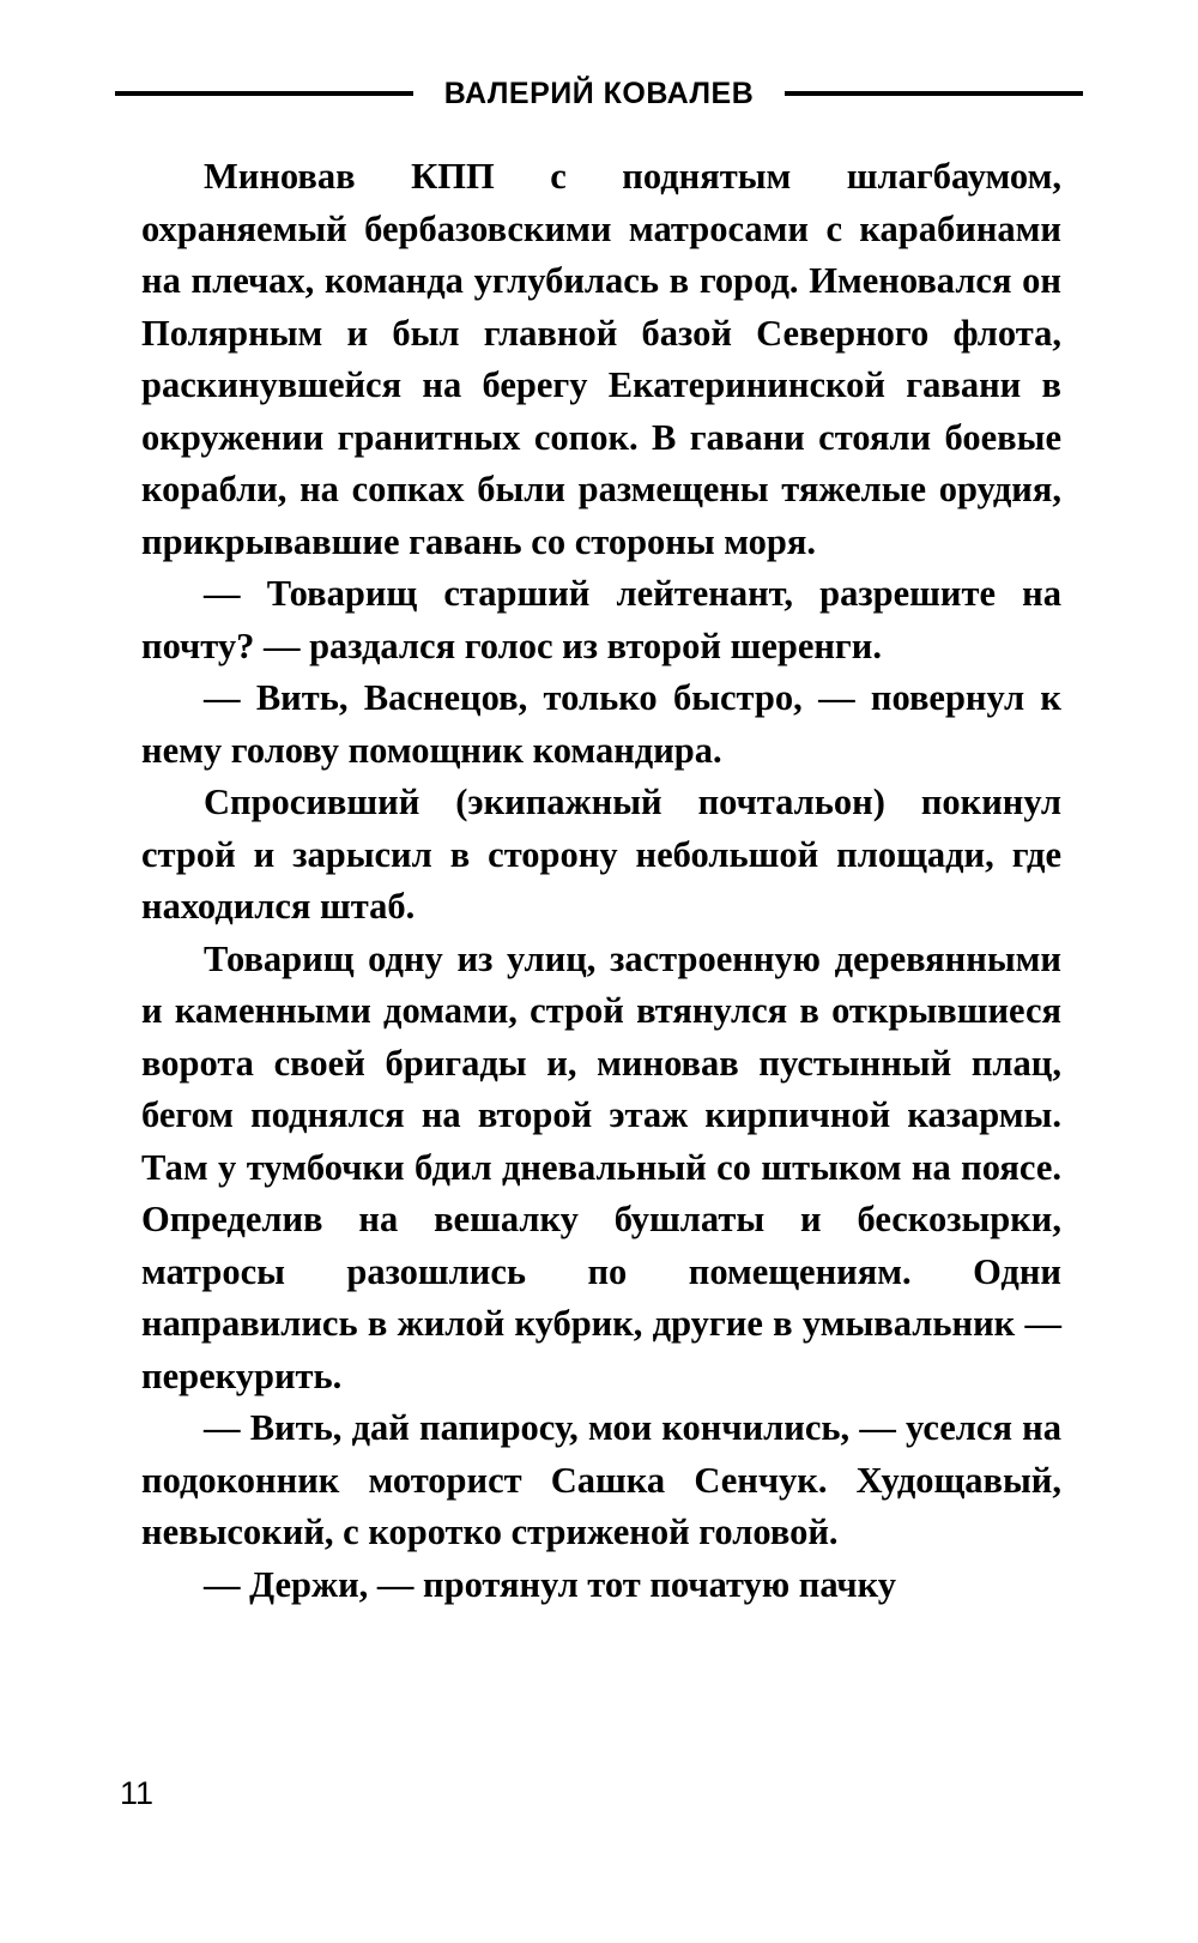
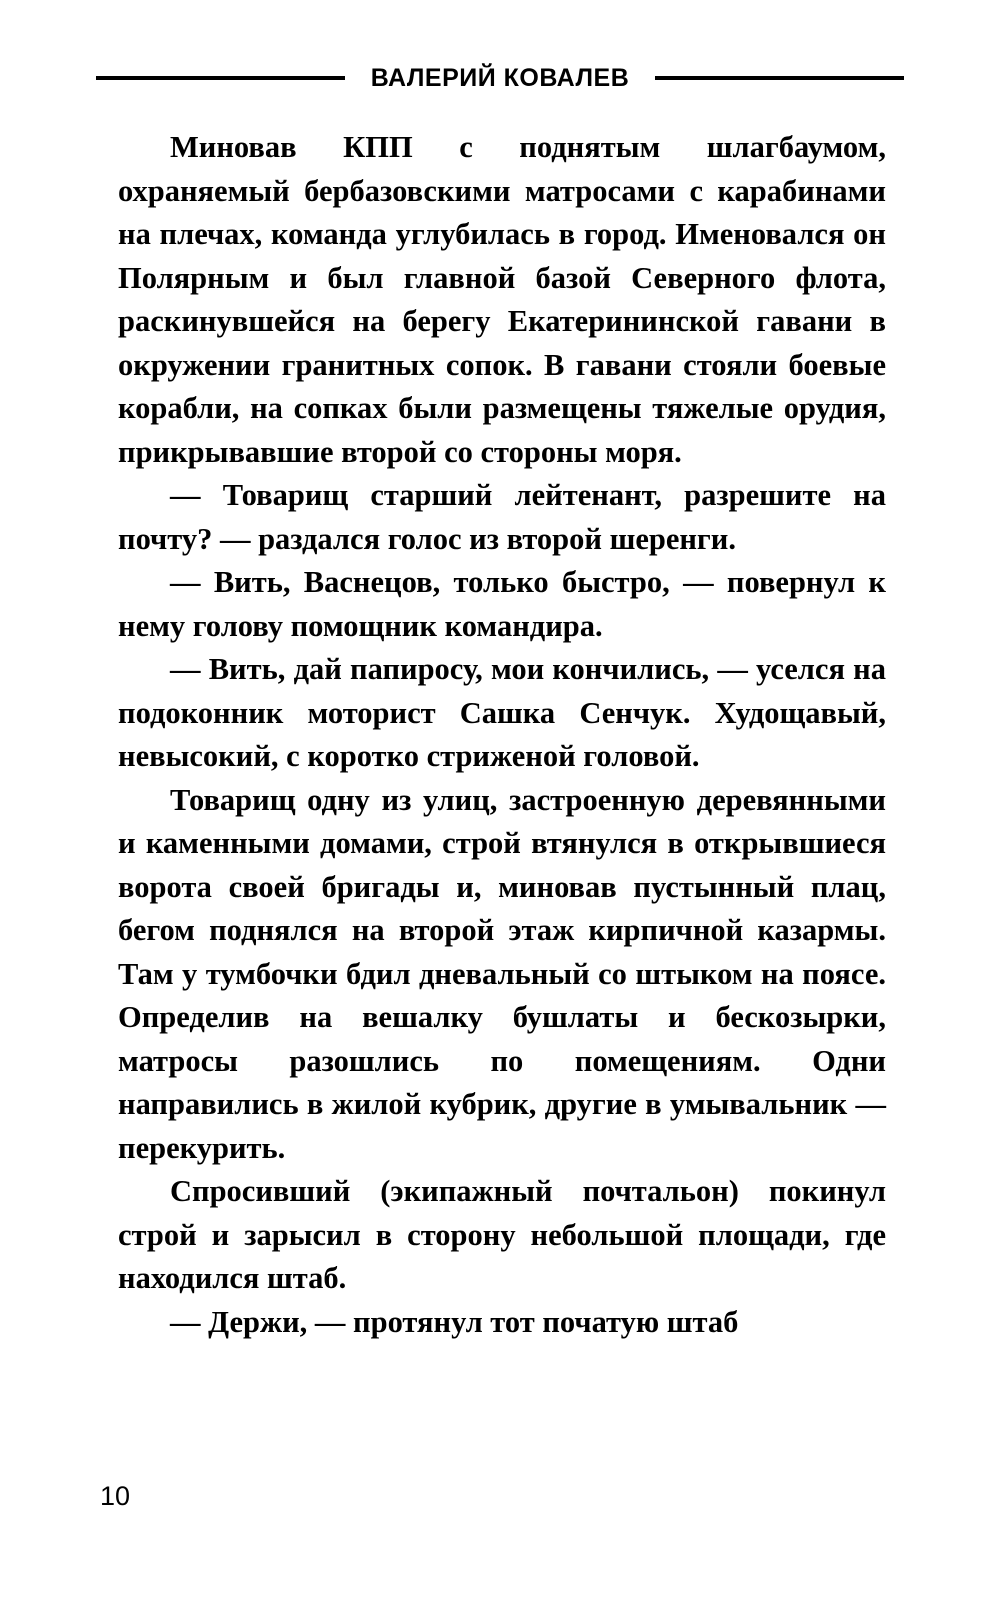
  ВАЛЕРИЙ КОВАЛЕВ
- Миновав КПП с поднятым шлагбаумом, охраняемый бербазовскими матросами с карабинами на плечах, команда углубилась в город. Именовался он Полярным и был главной базой Северного флота, раскинувшейся на берегу Екатерининской гавани в окружении гранитных сопок. В гавани стояли боевые корабли, на сопках были размещены тяжелые орудия, прикрывавшие гавань со стороны моря.
+ Миновав КПП с поднятым шлагбаумом, охраняемый бербазовскими матросами с карабинами на плечах, команда углубилась в город. Именовался он Полярным и был главной базой Северного флота, раскинувшейся на берегу Екатерининской гавани в окружении гранитных сопок. В гавани стояли боевые корабли, на сопках были размещены тяжелые орудия, прикрывавшие второй со стороны моря.
  — Товарищ старший лейтенант, разрешите на почту? — раздался голос из второй шеренги.
  — Вить, Васнецов, только быстро, — повернул к нему голову помощник командира.
- Спросивший (экипажный почтальон) покинул строй и зарысил в сторону небольшой площади, где находился штаб.
+ — Вить, дай папиросу, мои кончились, — уселся на подоконник моторист Сашка Сенчук. Худощавый, невысокий, с коротко стриженой головой.
  Товарищ одну из улиц, застроенную деревянными и каменными домами, строй втянулся в открывшиеся ворота своей бригады и, миновав пустынный плац, бегом поднялся на второй этаж кирпичной казармы. Там у тумбочки бдил дневальный со штыком на поясе. Определив на вешалку бушлаты и бескозырки, матросы разошлись по помещениям. Одни направились в жилой кубрик, другие в умывальник — перекурить.
- — Вить, дай папиросу, мои кончились, — уселся на подоконник моторист Сашка Сенчук. Худощавый, невысокий, с коротко стриженой головой.
+ Спросивший (экипажный почтальон) покинул строй и зарысил в сторону небольшой площади, где находился штаб.
- — Держи, — протянул тот початую пачку
+ — Держи, — протянул тот початую штаб
- 11
+ 10
